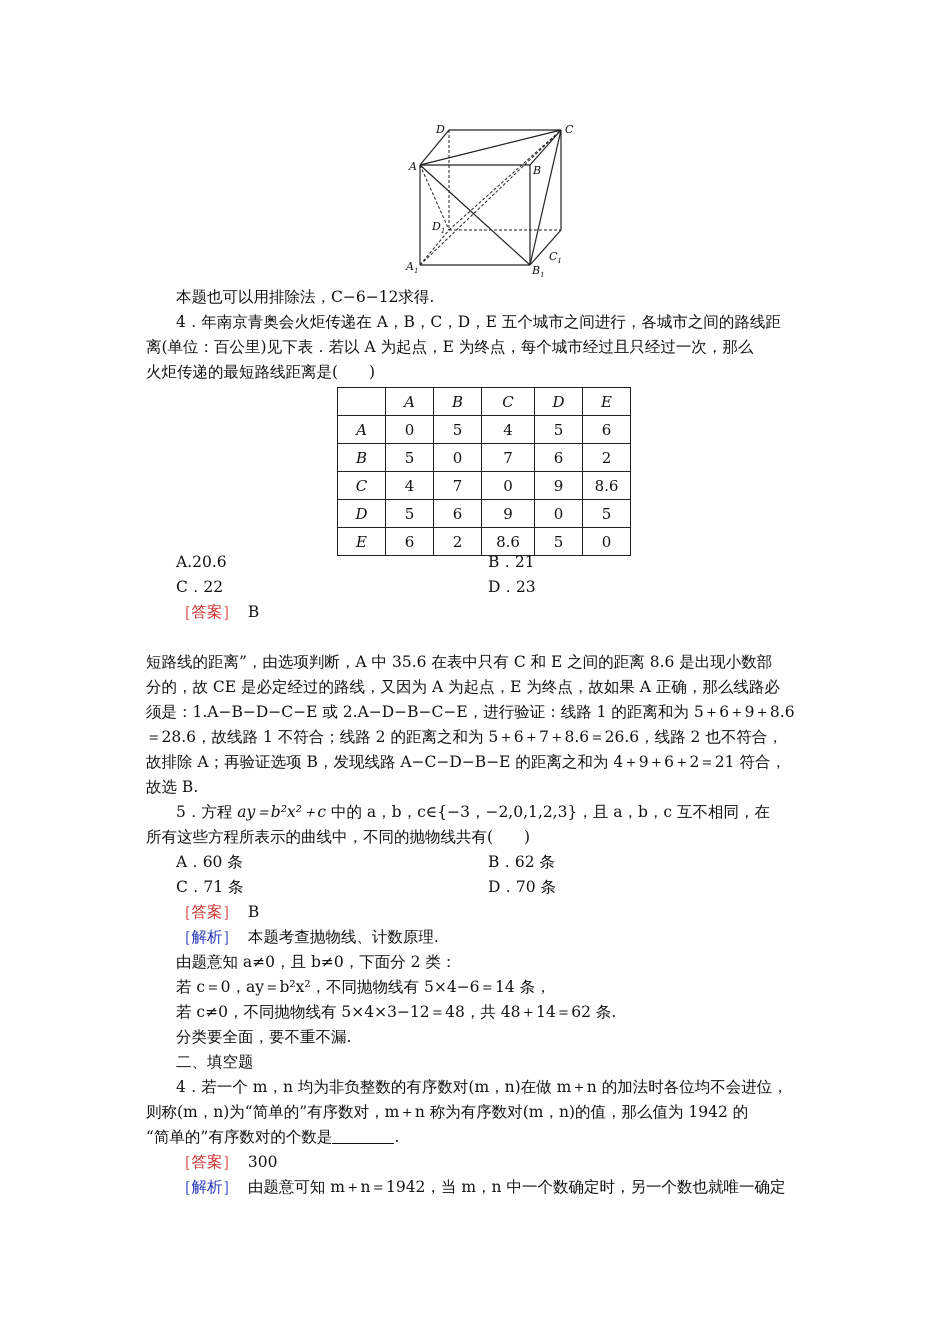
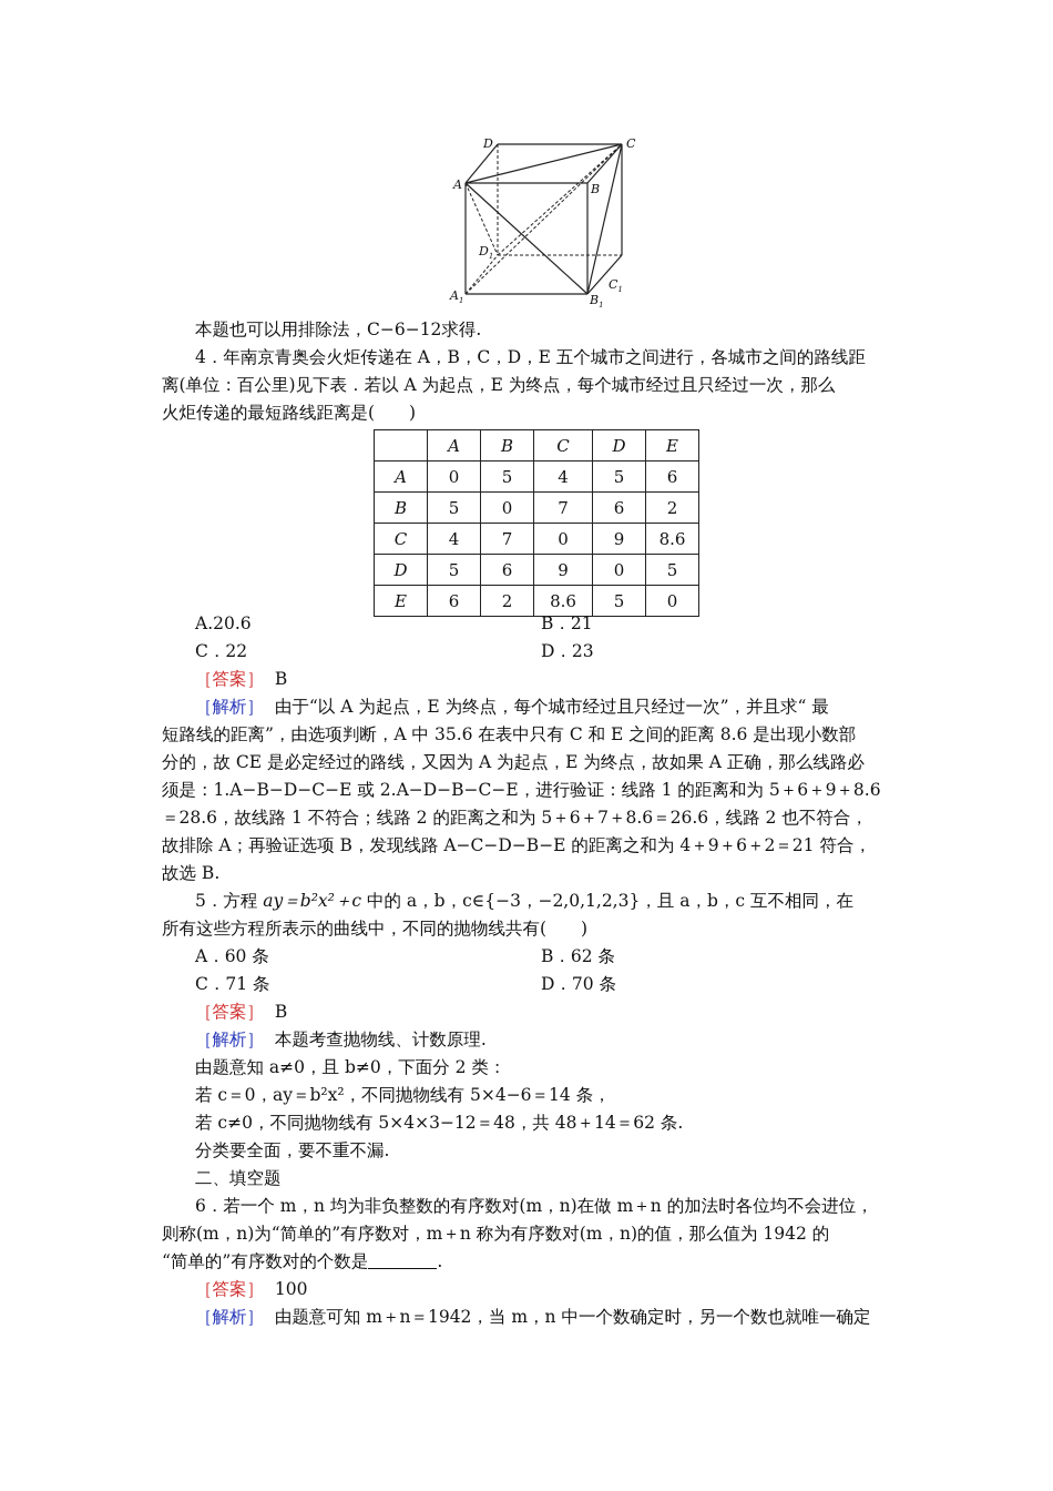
  D
  C
  A
  B
  D1
  C1
  A1
  B1
  本题也可以用排除法，C−6−12求得.
  4．年南京青奥会火炬传递在 A，B，C，D，E 五个城市之间进行，各城市之间的路线距
  离(单位：百公里)见下表．若以 A 为起点，E 为终点，每个城市经过且只经过一次，那么
  火炬传递的最短路线距离是( )
  	A	B	C	D	E
  A	0	5	4	5	6
  B	5	0	7	6	2
  C	4	7	0	9	8.6
  D	5	6	9	0	5
  E	6	2	8.6	5	0
  A.20.6
  B．21
  C．22
  D．23
  ［答案］ B
+ ［解析］ 由于“以 A 为起点，E 为终点，每个城市经过且只经过一次”，并且求“ 最
  短路线的距离”，由选项判断，A 中 35.6 在表中只有 C 和 E 之间的距离 8.6 是出现小数部
  分的，故 CE 是必定经过的路线，又因为 A 为起点，E 为终点，故如果 A 正确，那么线路必
  须是：1.A−B−D−C−E 或 2.A−D−B−C−E，进行验证：线路 1 的距离和为 5＋6＋9＋8.6
  ＝28.6，故线路 1 不符合；线路 2 的距离之和为 5＋6＋7＋8.6＝26.6，线路 2 也不符合，
  故排除 A；再验证选项 B，发现线路 A−C−D−B−E 的距离之和为 4＋9＋6＋2＝21 符合，
  故选 B.
  5．方程 ay＝b²x²＋c 中的 a，b，c∈{−3，−2,0,1,2,3}，且 a，b，c 互不相同，在
  所有这些方程所表示的曲线中，不同的抛物线共有( )
  A．60 条
  B．62 条
  C．71 条
  D．70 条
  ［答案］ B
  ［解析］ 本题考查抛物线、计数原理.
  由题意知 a≠0，且 b≠0，下面分 2 类：
  若 c＝0，ay＝b²x²，不同抛物线有 5×4−6＝14 条，
  若 c≠0，不同抛物线有 5×4×3−12＝48，共 48＋14＝62 条.
  分类要全面，要不重不漏.
  二、填空题
- 4．若一个 m，n 均为非负整数的有序数对(m，n)在做 m＋n 的加法时各位均不会进位，
+ 6．若一个 m，n 均为非负整数的有序数对(m，n)在做 m＋n 的加法时各位均不会进位，
  则称(m，n)为“简单的”有序数对，m＋n 称为有序数对(m，n)的值，那么值为 1942 的
  “简单的”有序数对的个数是 .
- ［答案］ 300
+ ［答案］ 100
  ［解析］ 由题意可知 m＋n＝1942，当 m，n 中一个数确定时，另一个数也就唯一确定
